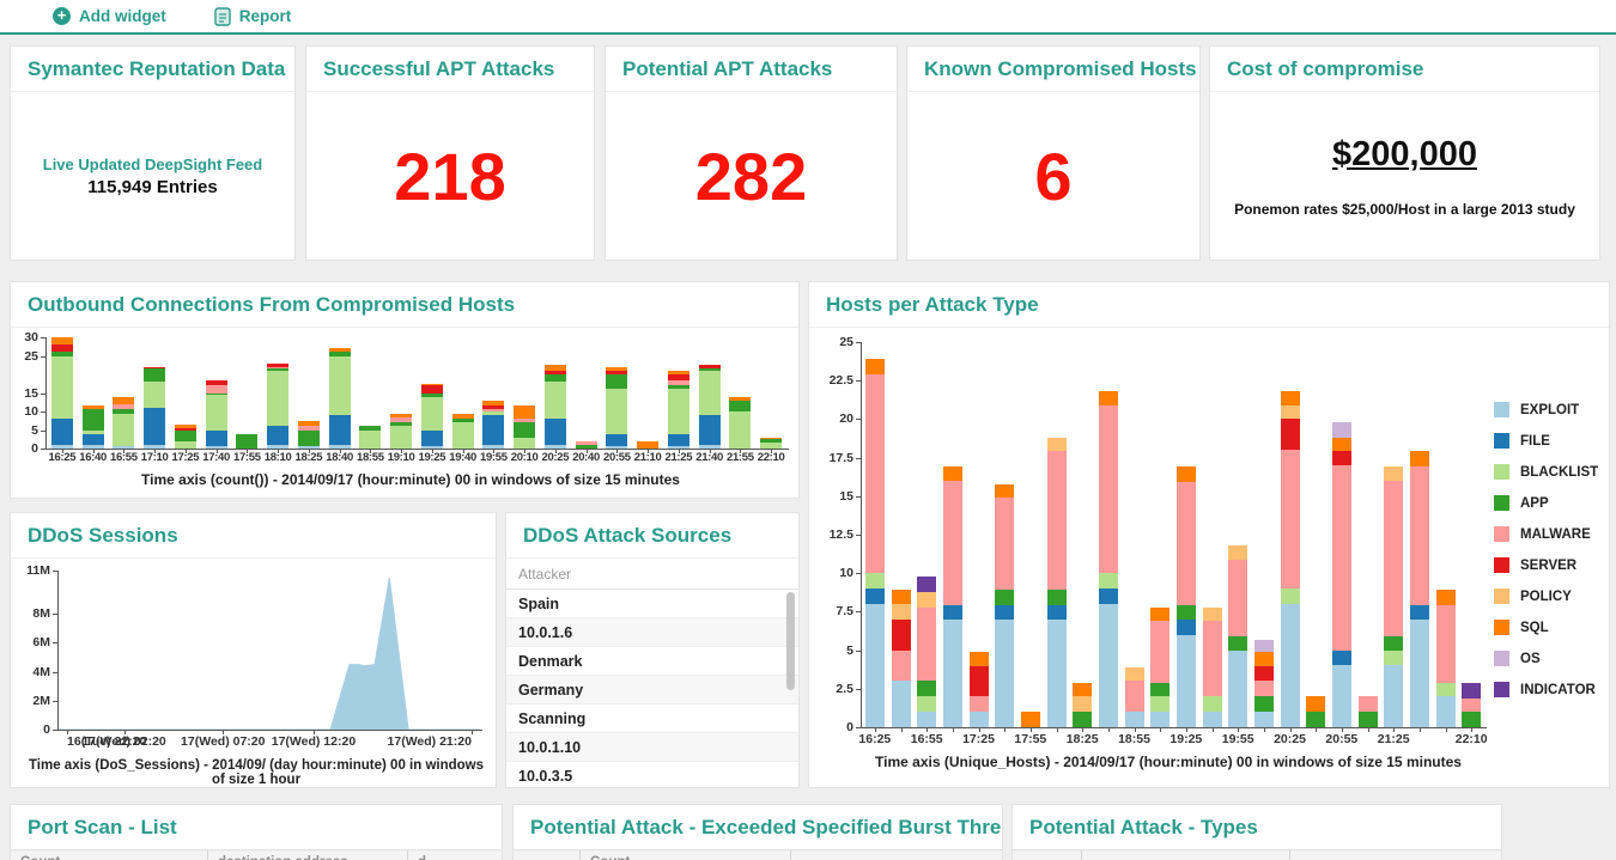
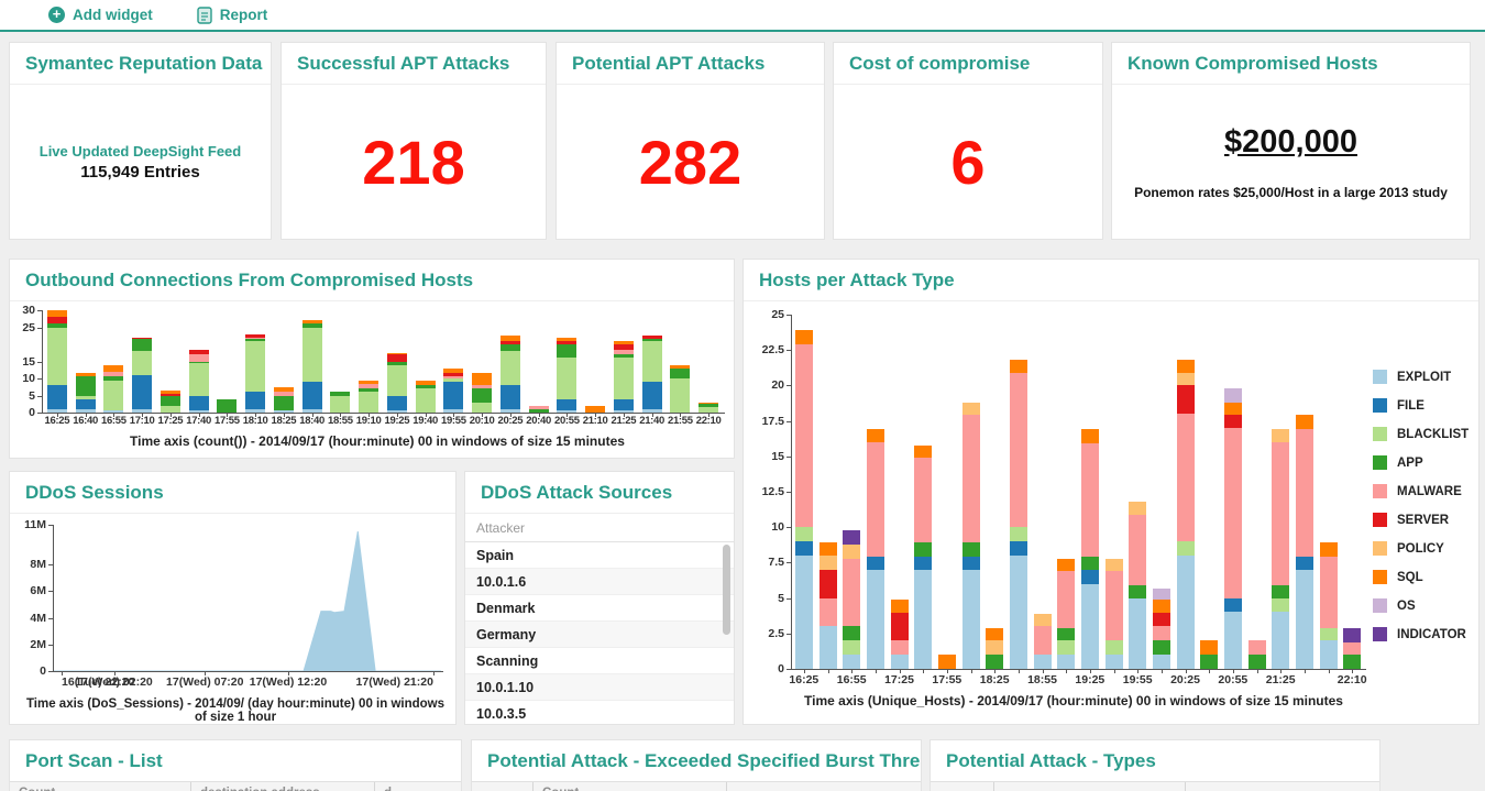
  +
  Add widget
  Report
  Symantec Reputation Data
  Live Updated DeepSight Feed
  115,949 Entries
  Successful APT Attacks
  218
  Potential APT Attacks
  282
- Known Compromised Hosts
+ Cost of compromise
  6
- Cost of compromise
+ Known Compromised Hosts
  $200,000
  Ponemon rates $25,000/Host in a large 2013 study
  Outbound Connections From Compromised Hosts
  30
  25
  15
  10
  5
  0
  16:25
  16:40
  16:55
  17:10
  17:25
  17:40
  17:55
  18:10
  18:25
  18:40
  18:55
  19:10
  19:25
  19:40
  19:55
  20:10
  20:25
  20:40
  20:55
  21:10
  21:25
  21:40
  21:55
  22:10
  Time axis (count()) - 2014/09/17 (hour:minute) 00 in windows of size 15 minutes
  Hosts per Attack Type
  25
  22.5
  20
  17.5
  15
  12.5
  10
  7.5
  5
  2.5
  0
  16:25
  16:55
  17:25
  17:55
  18:25
  18:55
  19:25
  19:55
  20:25
  20:55
  21:25
  22:10
  Time axis (Unique_Hosts) - 2014/09/17 (hour:minute) 00 in windows of size 15 minutes
  EXPLOIT
  FILE
  BLACKLIST
  APP
  MALWARE
  SERVER
  POLICY
  SQL
  OS
  INDICATOR
  DDoS Sessions
  11M
  8M
  6M
  4M
  2M
  0
  16(Tue) 22:20
  17(Wed) 02:20
  17(Wed) 07:20
  17(Wed) 12:20
  17(Wed) 21:20
  Time axis (DoS_Sessions) - 2014/09/ (day hour:minute) 00 in windows of size 1 hour
  DDoS Attack Sources
  Attacker
  Spain
  10.0.1.6
  Denmark
  Germany
  Scanning
  10.0.1.10
  10.0.3.5
  Port Scan - List
  Potential Attack - Exceeded Specified Burst Thre
  Potential Attack - Types
